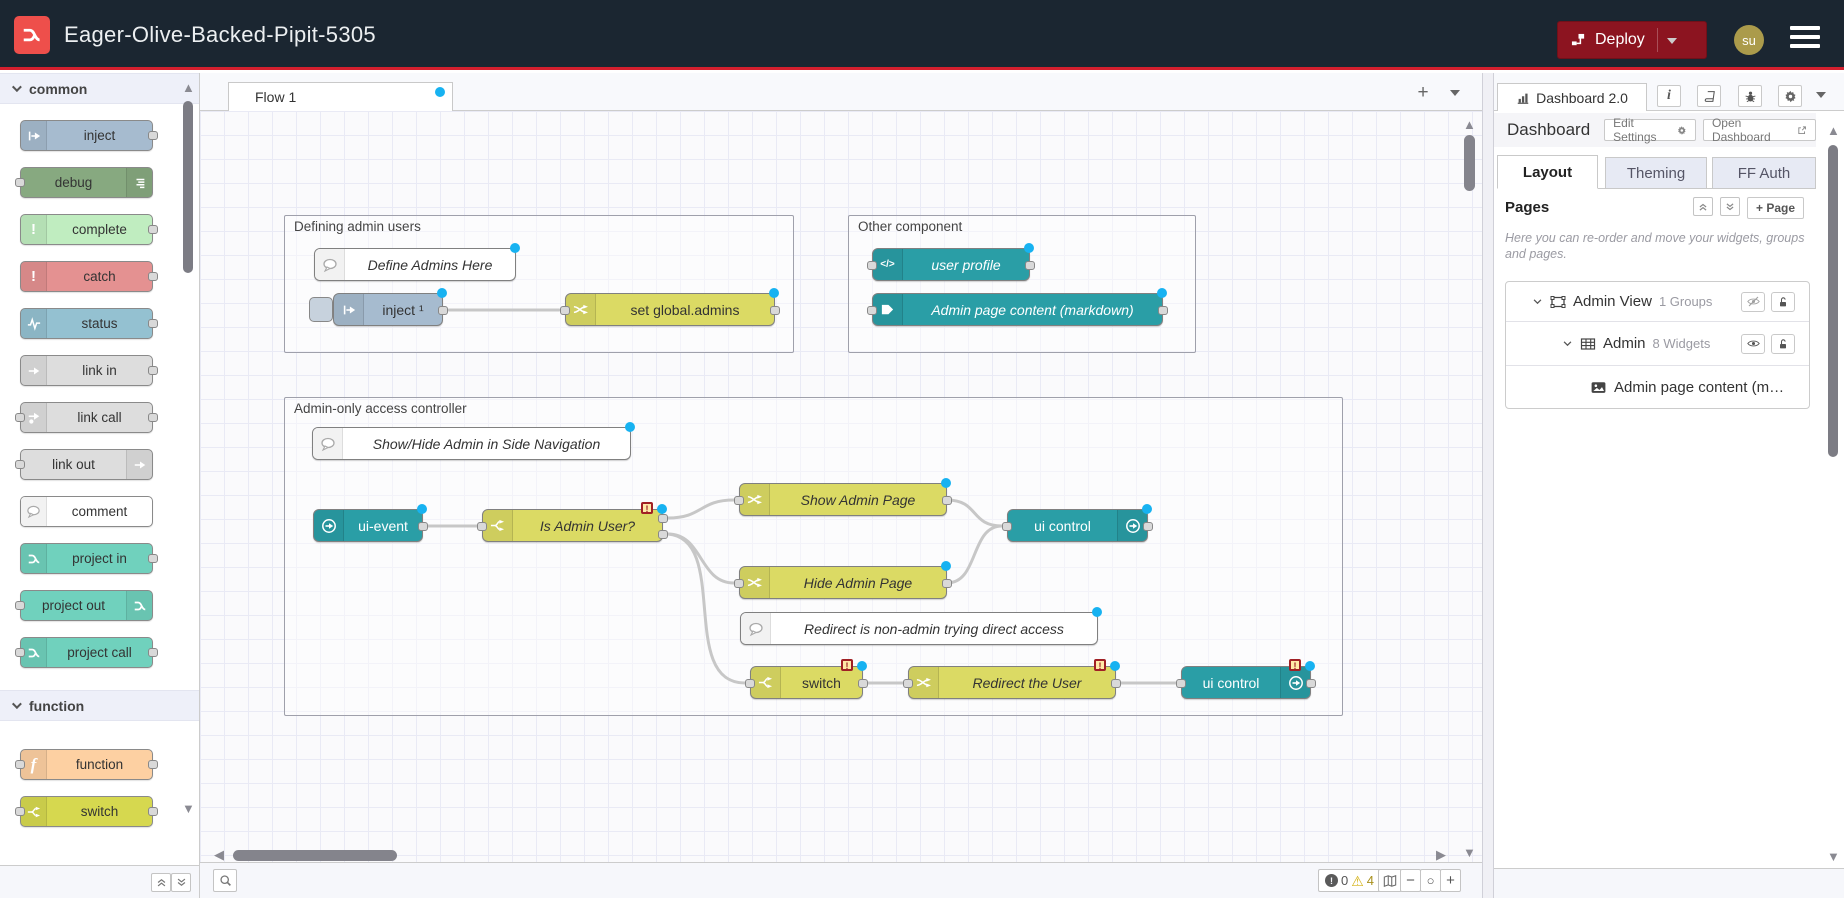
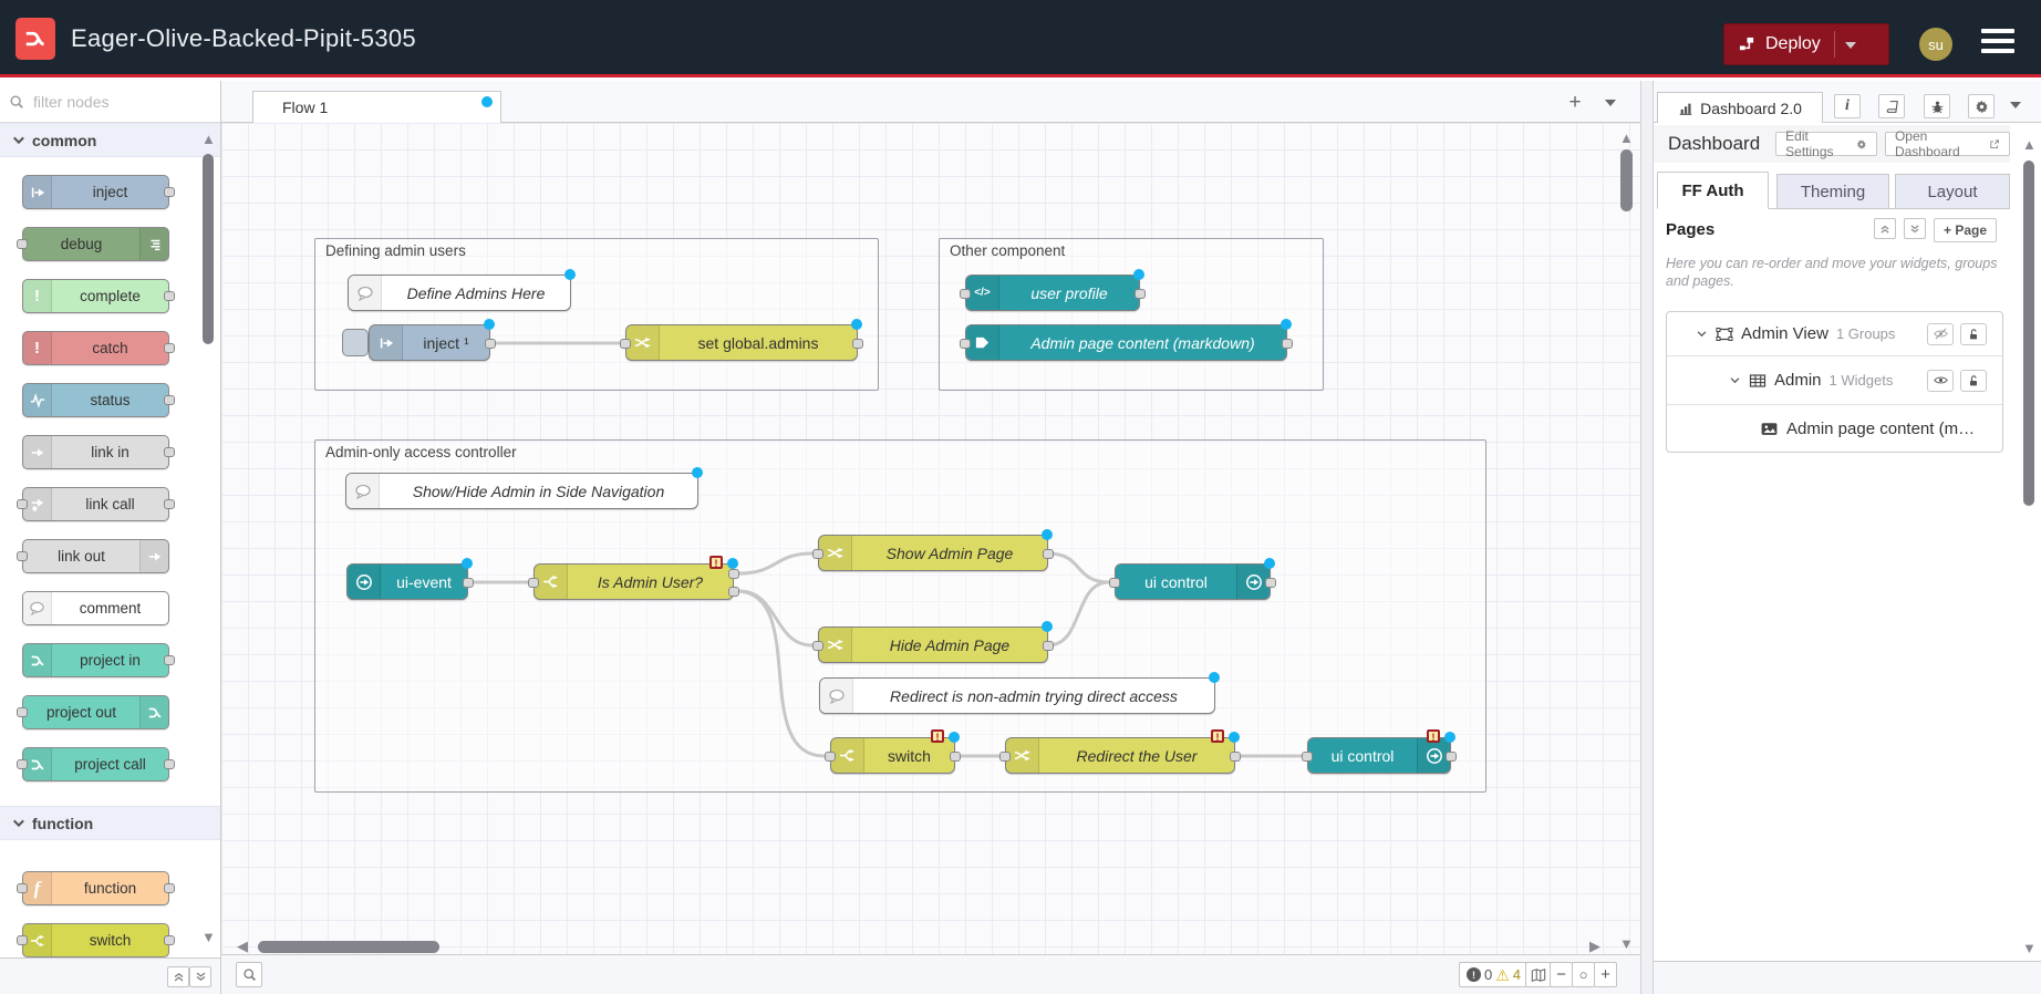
  Eager-Olive-Backed-Pipit-5305
  Deploy
  su
+ filter nodes
  common
  inject
  debug
  !
  complete
  !
  catch
  status
  link in
  link call
  link out
  comment
  project in
  project out
  project call
  function
  f
  function
  switch
  ▲
  ▼
  Flow 1
  +
  Defining admin users
  Other component
  Admin-only access controller
  Define Admins Here
  inject ¹
  set global.admins
  </>
  user profile
  Admin page content (markdown)
  Show/Hide Admin in Side Navigation
  ui-event
  Is Admin User?
  !
  Show Admin Page
  Hide Admin Page
  ui control
  Redirect is non-admin trying direct access
  switch
  !
  Redirect the User
  !
  ui control
  !
  ◀
  ▶
  ▲
  ▼
  !
  0
  ⚠
  4
  −
  ○
  +
  Dashboard 2.0
  i
  Dashboard
  Edit Settings
  Open Dashboard
- Layout
+ FF Auth
  Theming
- FF Auth
+ Layout
  Pages
  + Page
  Here you can re-order and move your widgets, groups and pages.
  Admin View
  1 Groups
  Admin
- 8 Widgets
+ 1 Widgets
  Admin page content (m…
  ▲
  ▼
